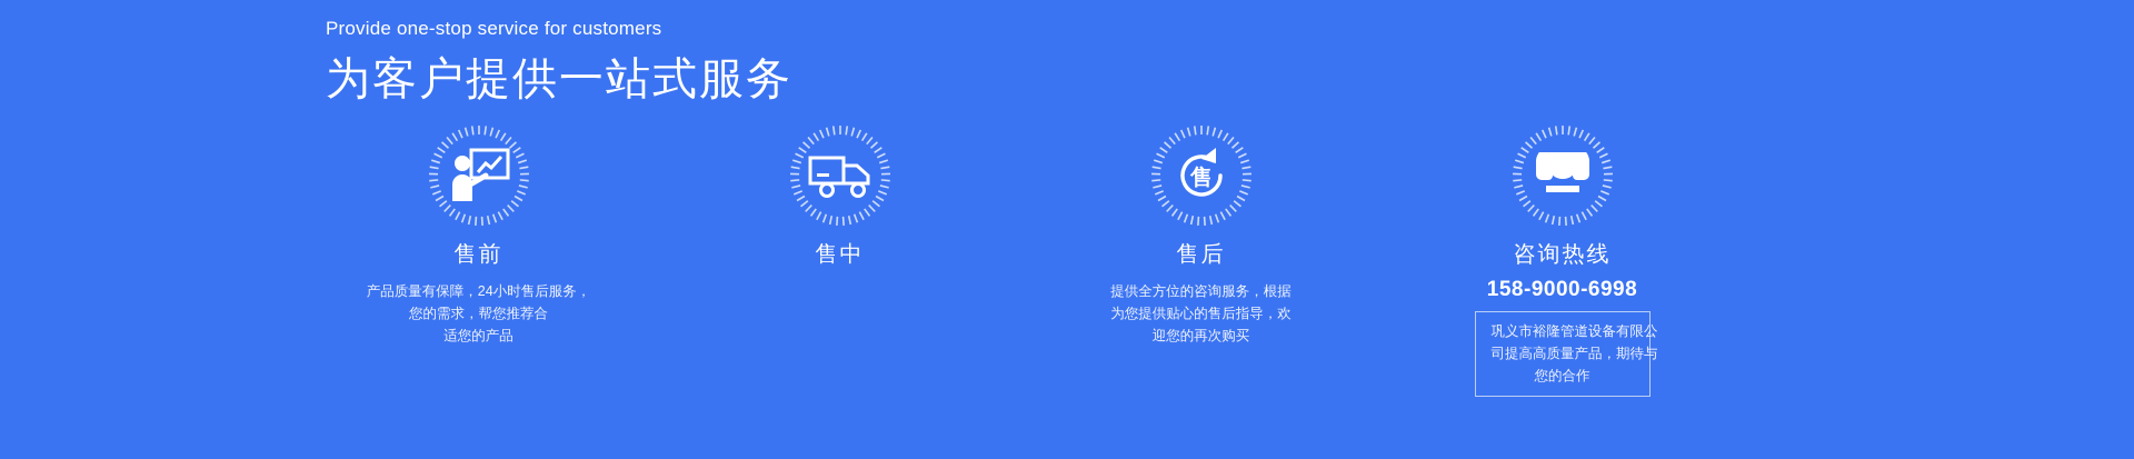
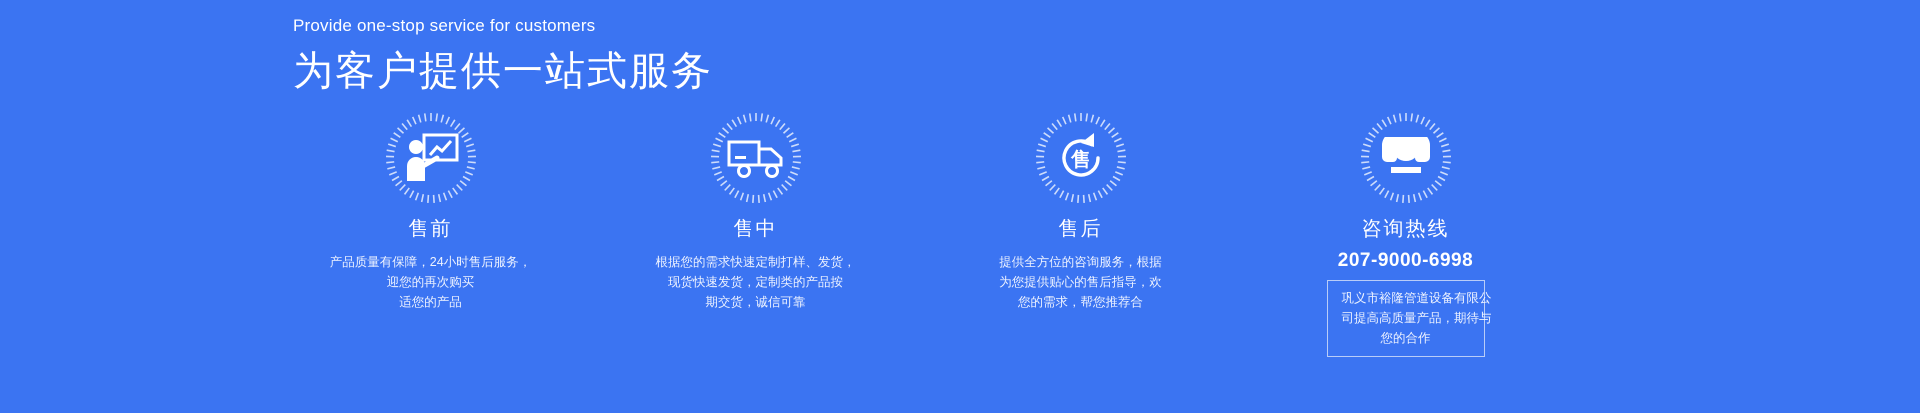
  Provide one-stop service for customers
  为客户提供一站式服务
  售前
  产品质量有保障，24小时售后服务，
- 您的需求，帮您推荐合
+ 迎您的再次购买
  适您的产品
  售中
+ 根据您的需求快速定制打样、发货，
+ 现货快速发货，定制类的产品按
+ 期交货，诚信可靠
  售
  售后
  提供全方位的咨询服务，根据
  为您提供贴心的售后指导，欢
- 迎您的再次购买
+ 您的需求，帮您推荐合
  咨询热线
- 158-9000-6998
+ 207-9000-6998
  巩义市裕隆管道设备有限公
  司提高高质量产品，期待与
  您的合作
